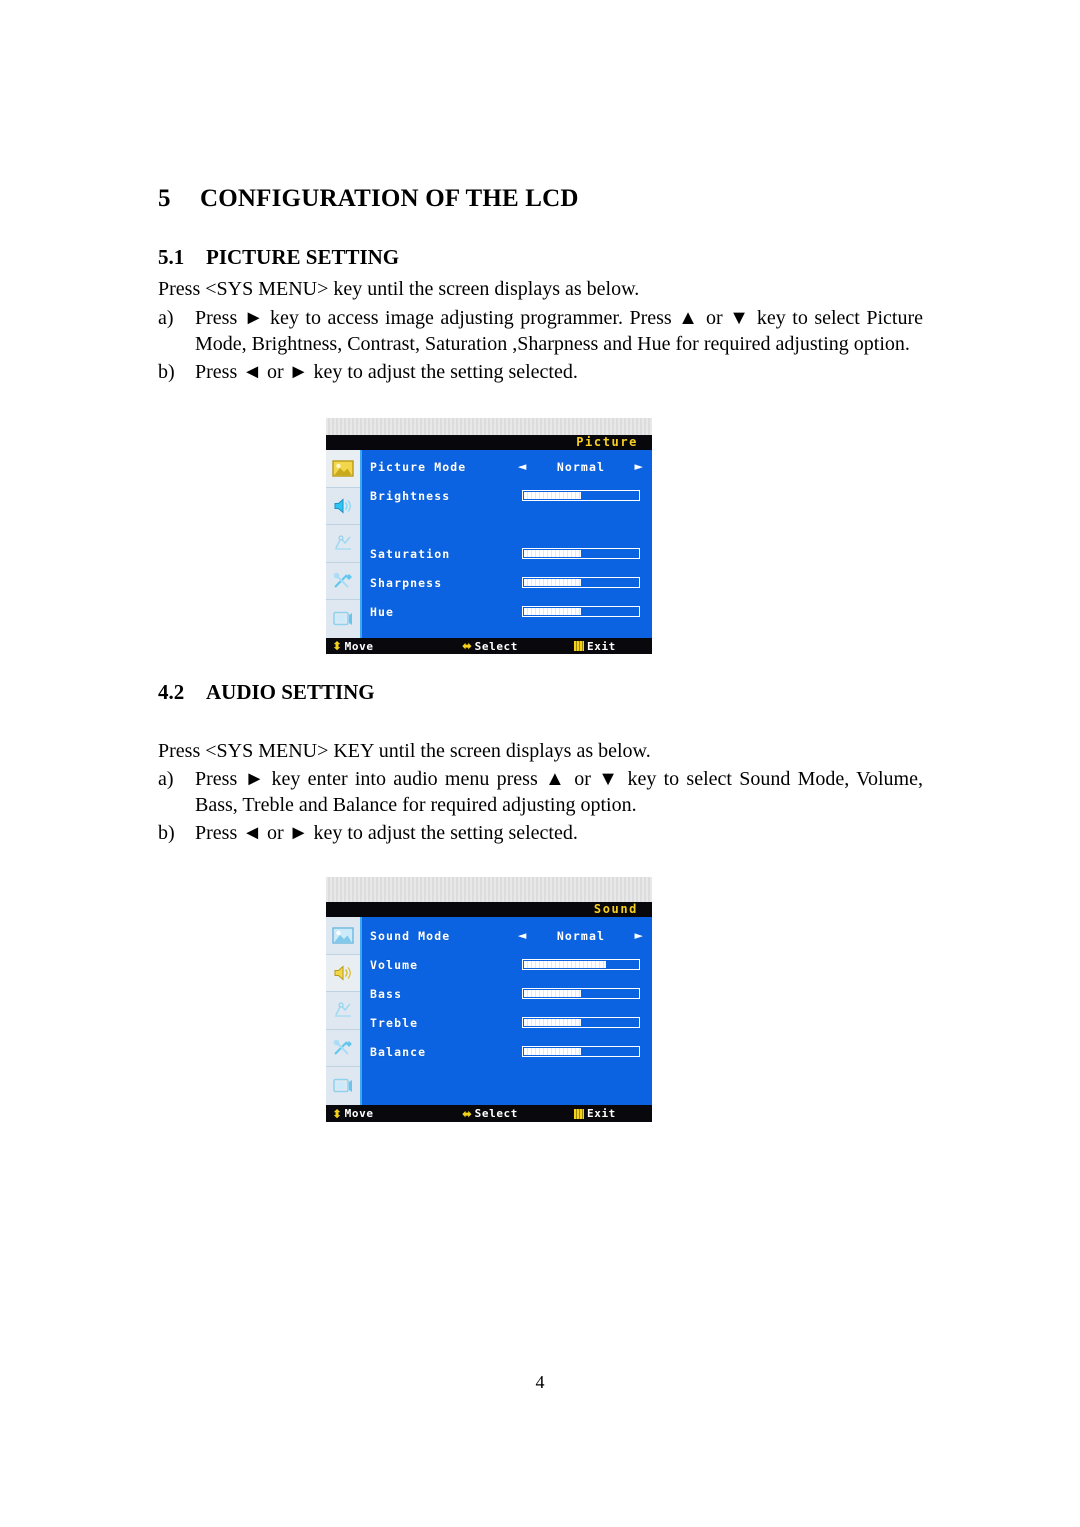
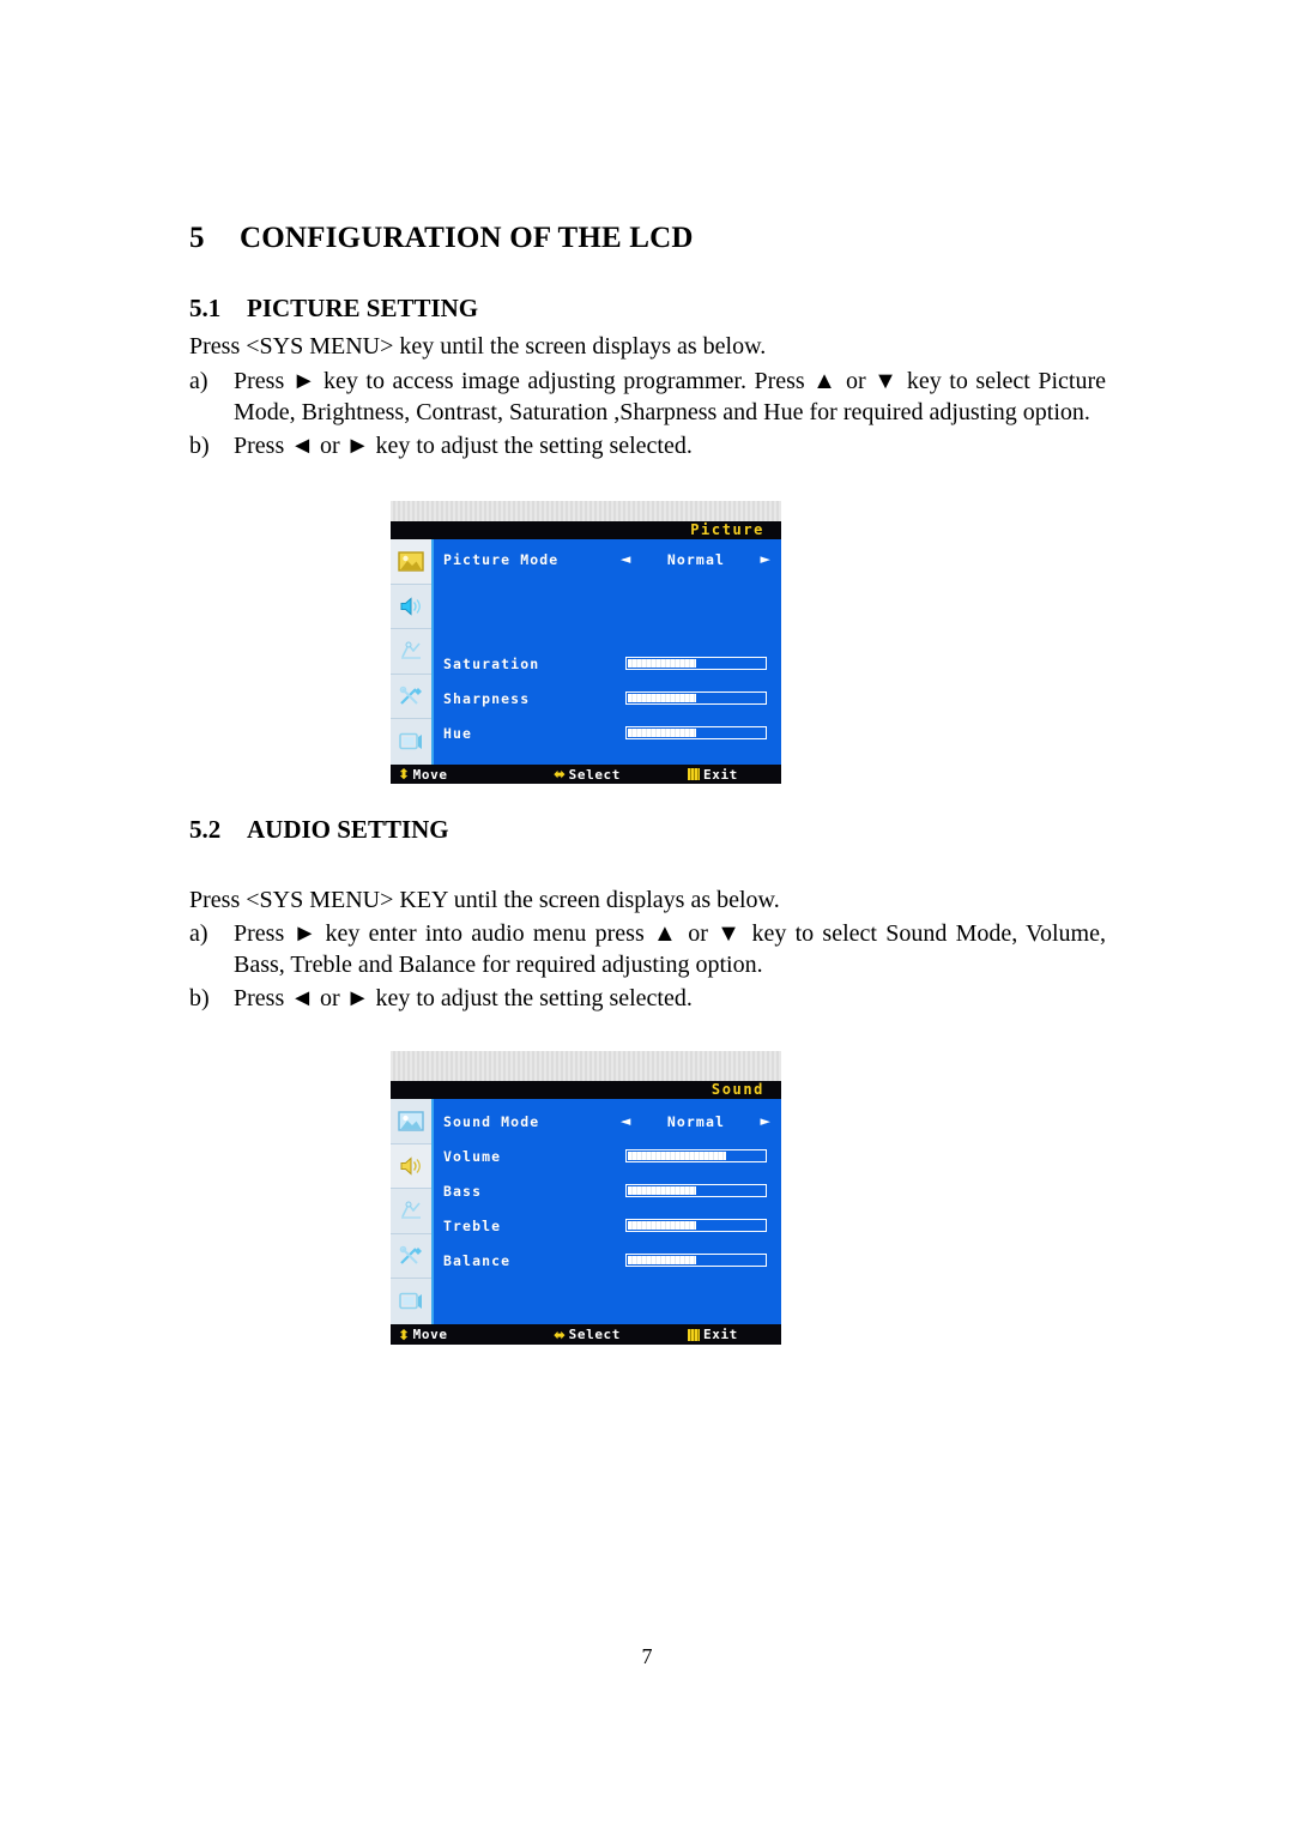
  5 CONFIGURATION OF THE LCD
  5.1 PICTURE SETTING
  Press <SYS MENU> key until the screen displays as below.
  a)
  Press ► key to access image adjusting programmer. Press ▲ or ▼ key to select Picture Mode, Brightness, Contrast, Saturation ,Sharpness and Hue for required adjusting option.
  b)
  Press ◄ or ► key to adjust the setting selected.
- 4.2 AUDIO SETTING
+ 5.2 AUDIO SETTING
  Press <SYS MENU> KEY until the screen displays as below.
  a)
  Press ► key enter into audio menu press ▲ or ▼ key to select Sound Mode, Volume, Bass, Treble and Balance for required adjusting option.
  b)
  Press ◄ or ► key to adjust the setting selected.
  Picture
  Picture Mode
  ◄
  Normal
  ►
- Brightness
  Saturation
  Sharpness
  Hue
  ⬍
  Move
  ⬌
  Select
  Exit
  Sound
  Sound Mode
  ◄
  Normal
  ►
  Volume
  Bass
  Treble
  Balance
  ⬍
  Move
  ⬌
  Select
  Exit
- 4
+ 7
